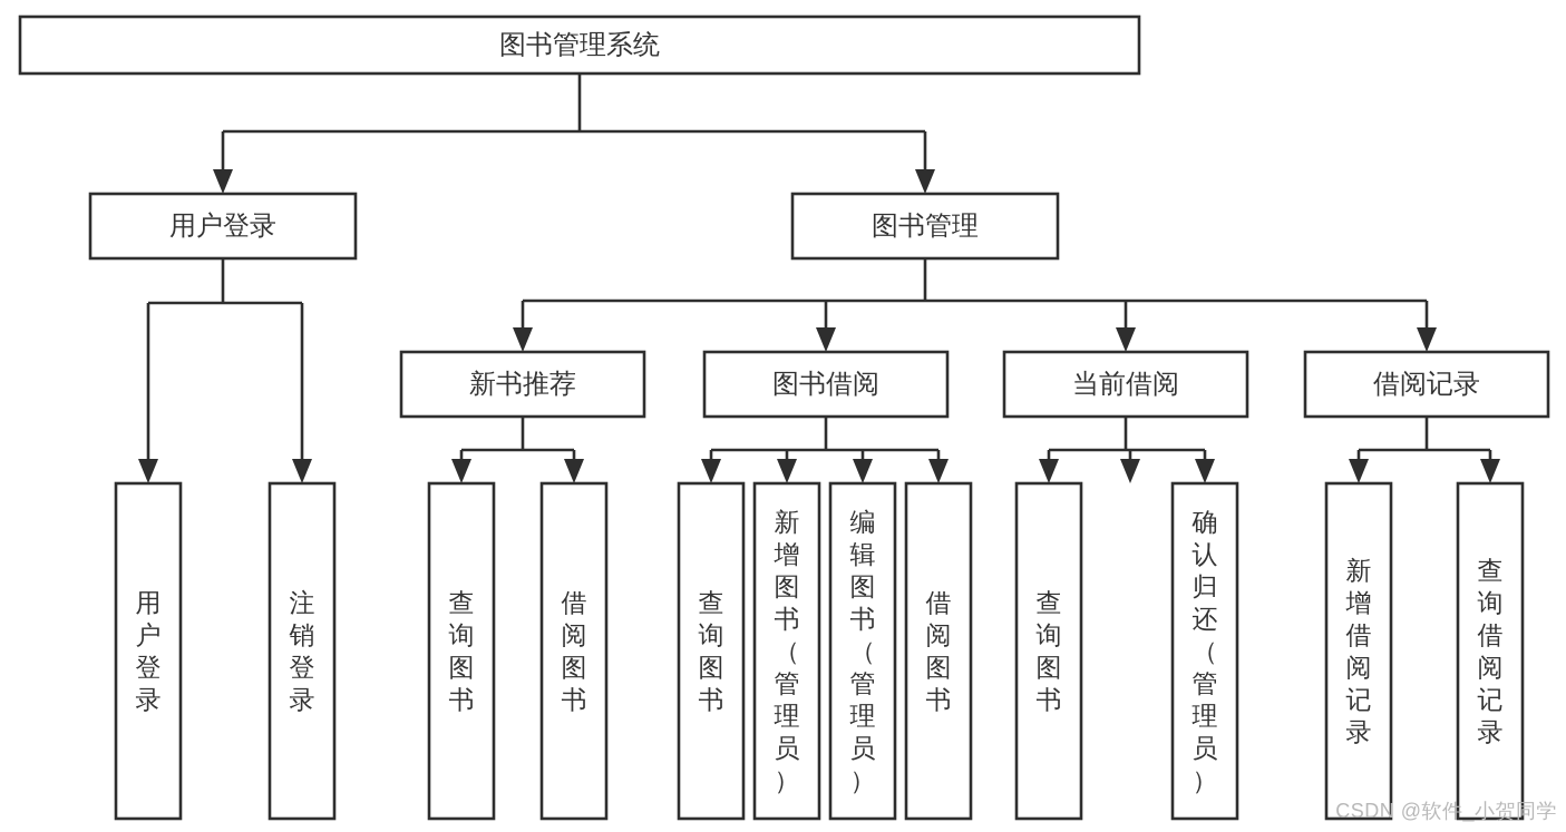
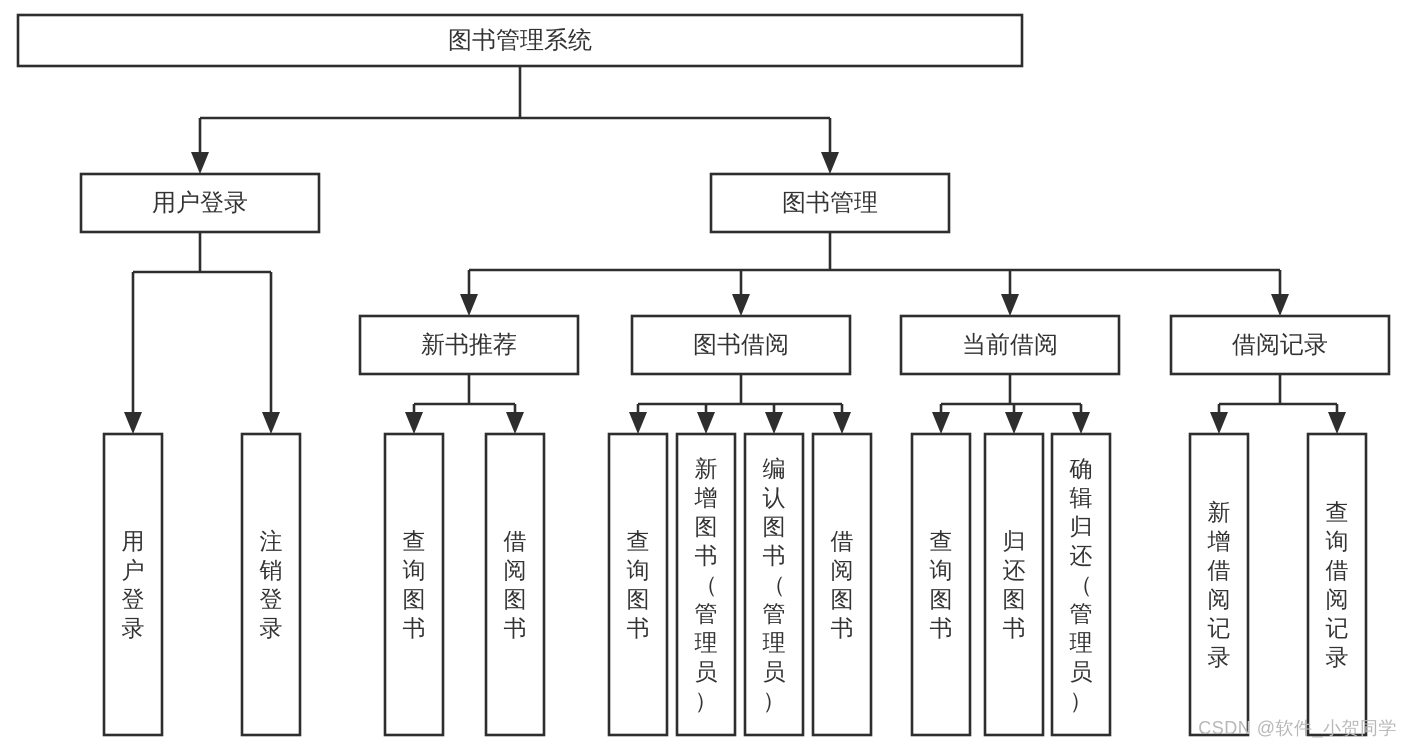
  图书管理系统
  用户登录
  图书管理
  新书推荐
  图书借阅
  当前借阅
  借阅记录
  用户登录
  注销登录
  查询图书
  借阅图书
  查询图书
  新增图书（管理员）
- 编辑图书（管理员）
+ 编认图书（管理员）
  借阅图书
  查询图书
+ 归还图书
- 确认归还（管理员）
+ 确辑归还（管理员）
  新增借阅记录
  查询借阅记录
  CSDN @软件_小贺同学
